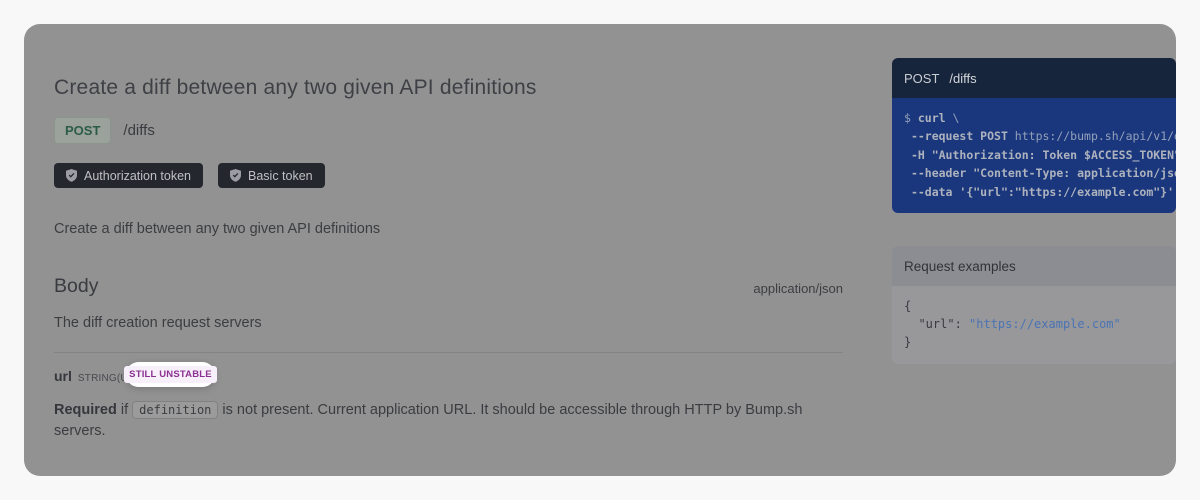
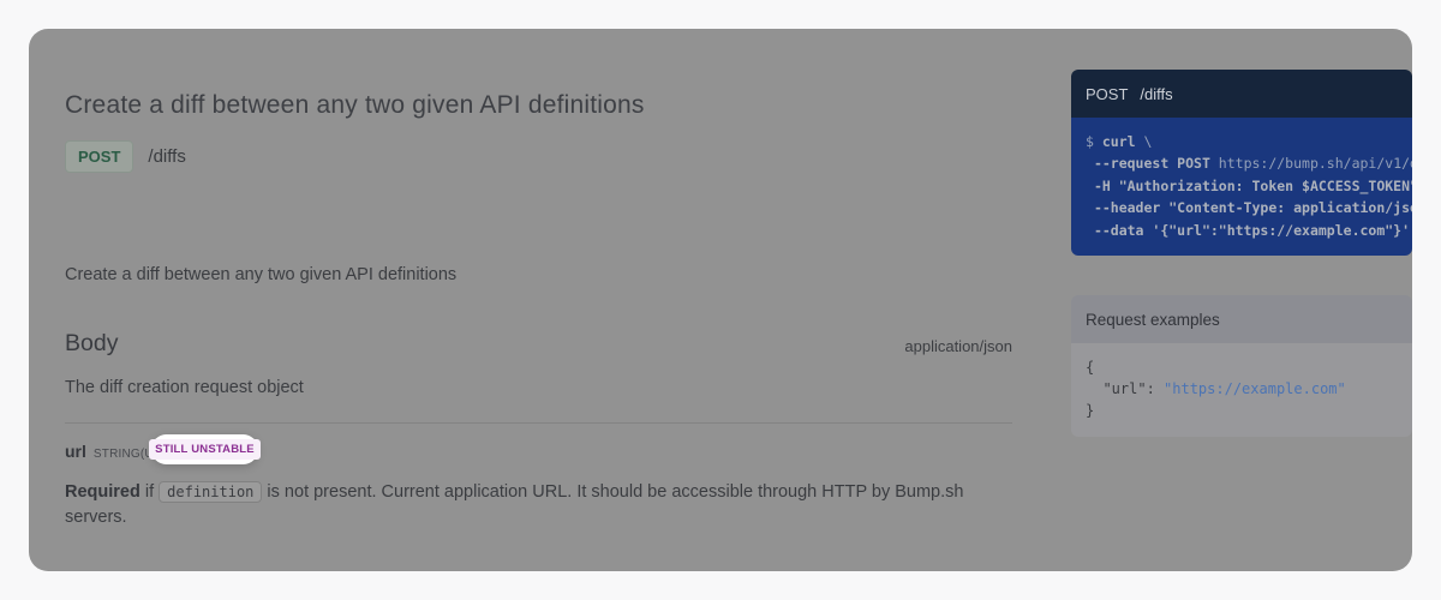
  Create a diff between any two given API definitions
  POST
  /diffs
- Authorization token
- Basic token
  Create a diff between any two given API definitions
  Body
  application/json
- The diff creation request servers
+ The diff creation request object
  url
  Required if definition is not present. Current application URL. It should be accessible through HTTP by Bump.sh servers.
  POST
  /diffs
  $ curl \
  --request POST https://bump.sh/api/v1/
  -H "Authorization: Token $ACCESS_TOKEN
  --header "Content-Type: application/js
  --data '{"url":"https://example.com"}'
  Request examples
  {
  "url": "https://example.com"
  }
  STILL UNSTABLE
